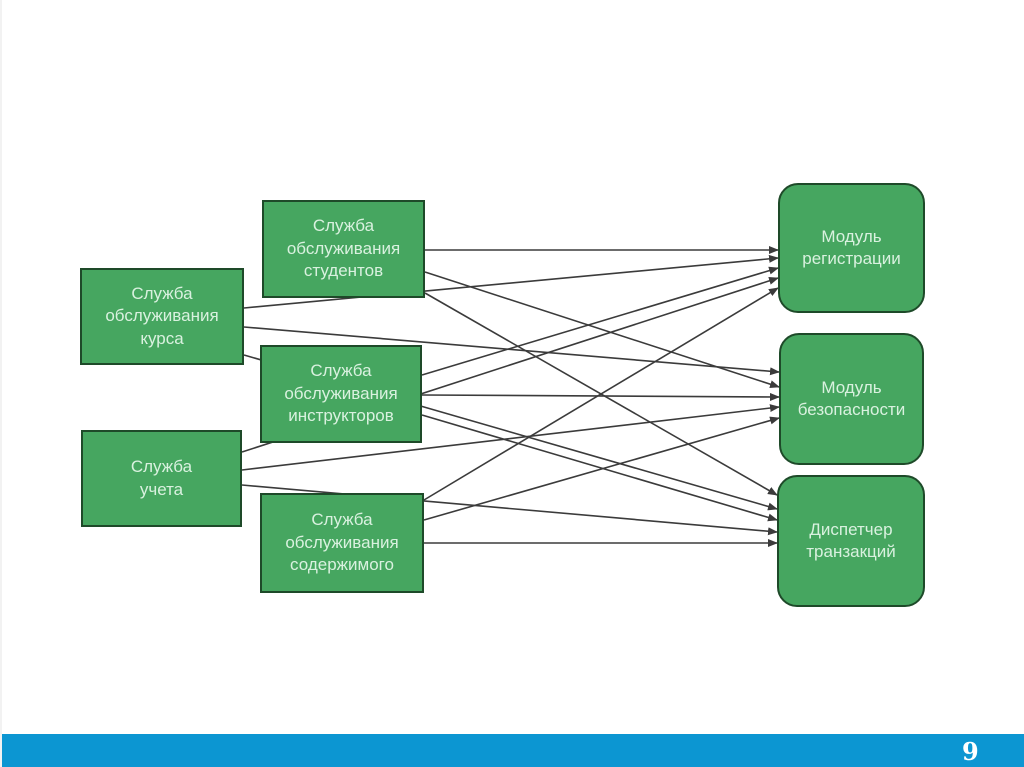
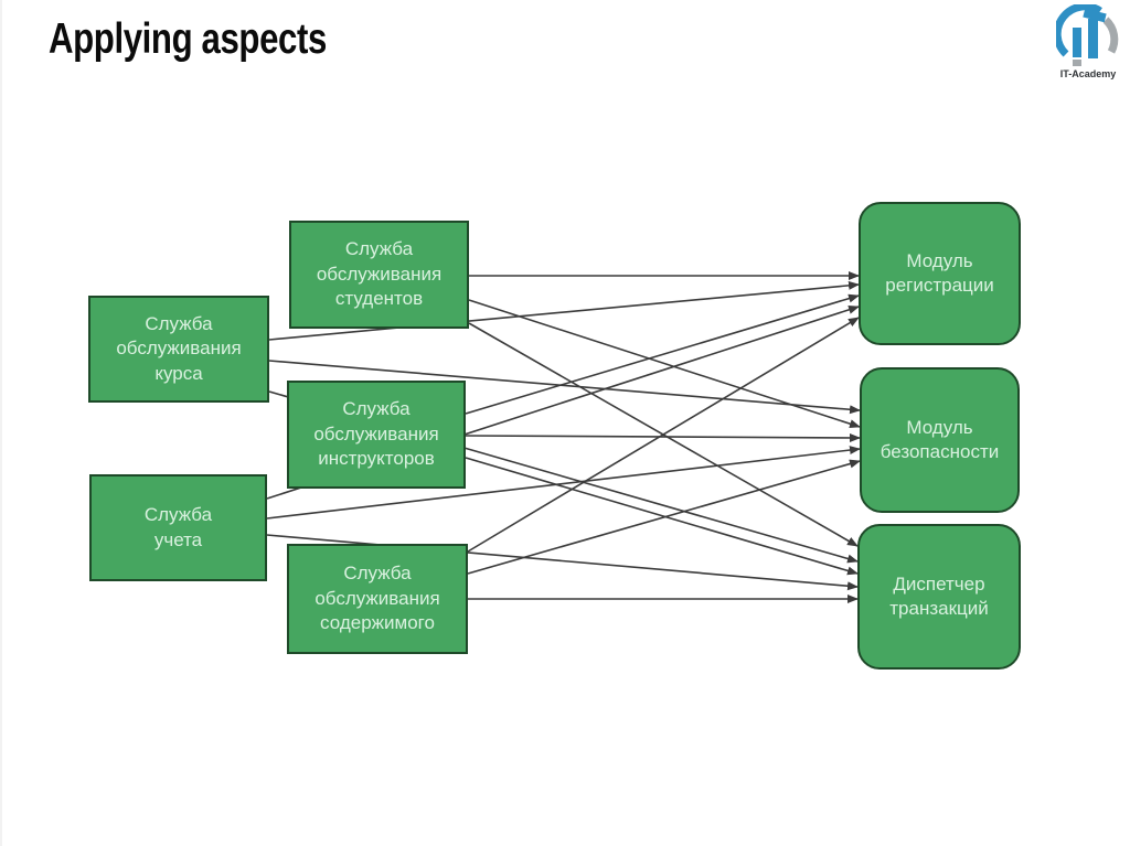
+ Applying aspects
+ IT-Academy
  Служба
  обслуживания
  студентов
  Служба
  обслуживания
  курса
  Служба
  обслуживания
  инструкторов
  Служба
  учета
  Служба
  обслуживания
  содержимого
  Модуль
  регистрации
  Модуль
  безопасности
  Диспетчер
  транзакций
- 9
